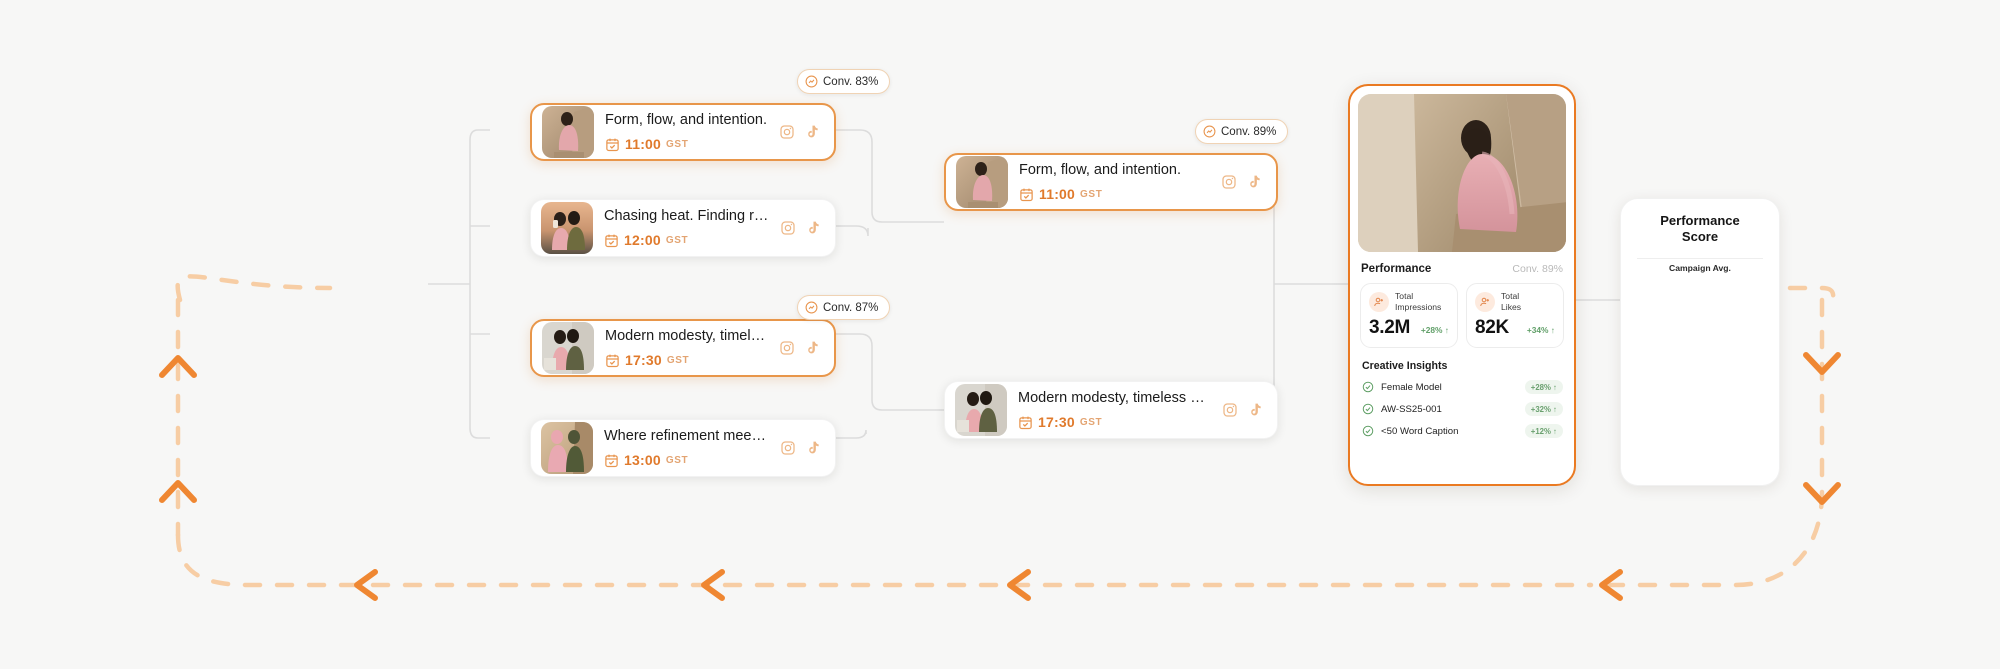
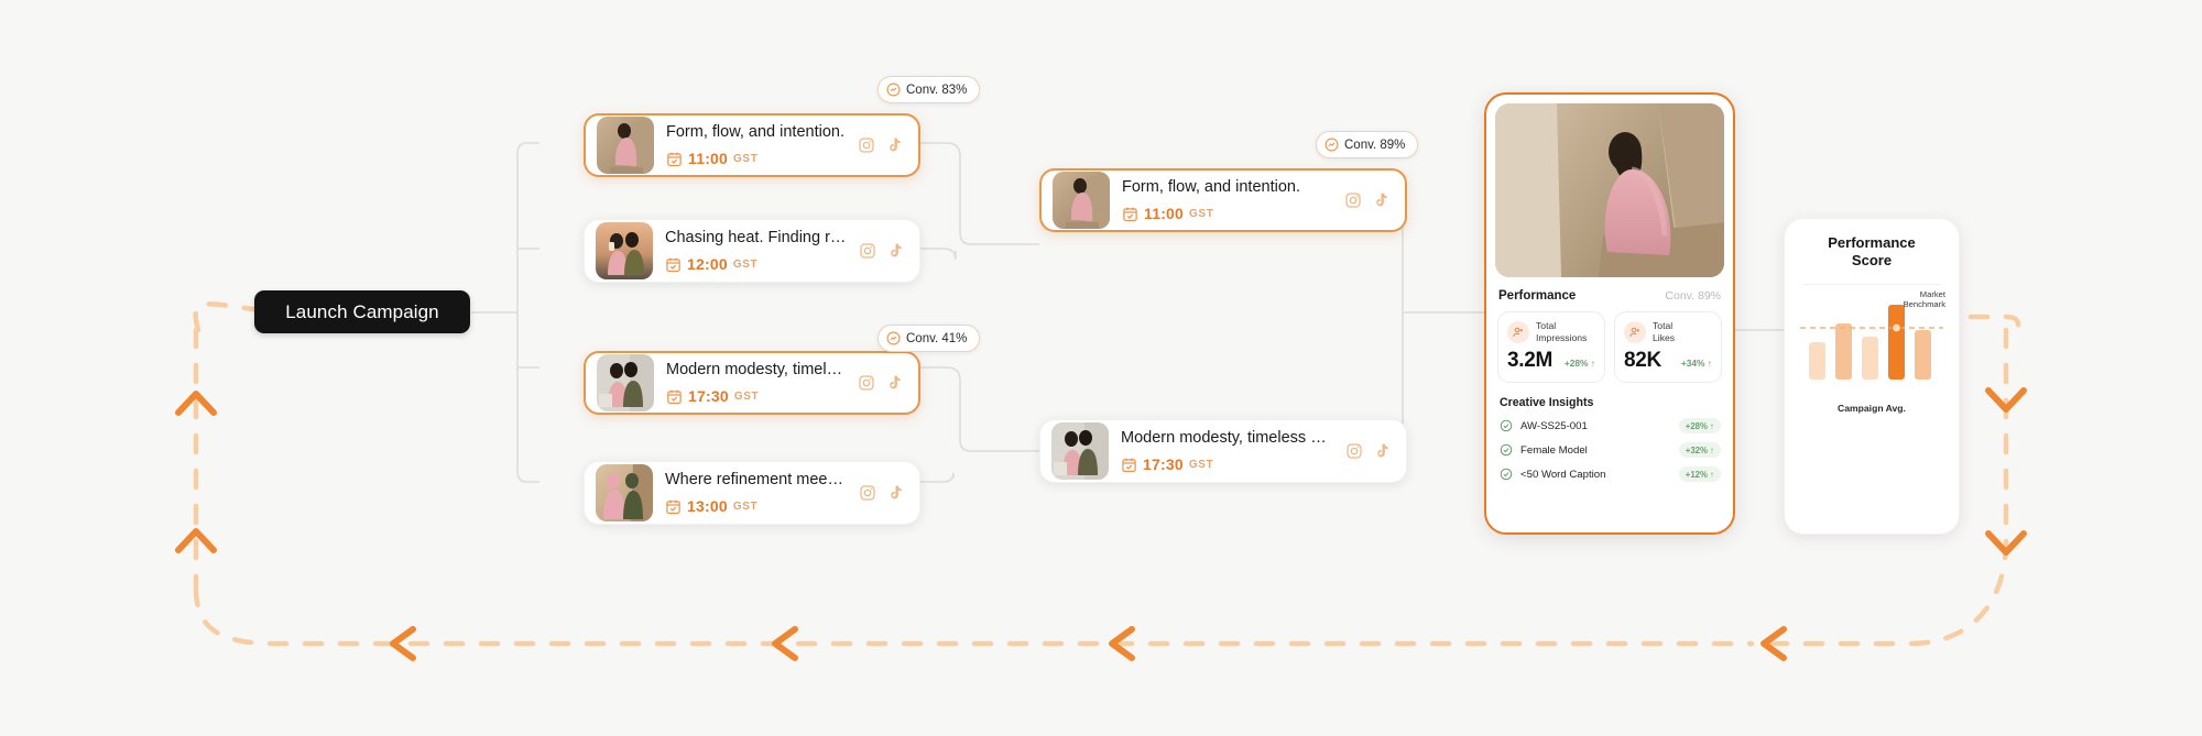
+ Launch Campaign
  Form, flow, and intention.
  11:00
  GST
  Chasing heat. Finding rhy
  12:00
  GST
  Modern modesty, timeles
  17:30
  GST
  Where refinement meets r
  13:00
  GST
  Form, flow, and intention.
  11:00
  GST
  Modern modesty, timeless by..
  17:30
  GST
  Conv. 83%
  Conv. 89%
- Conv. 87%
+ Conv. 41%
  Performance
  Conv. 89%
  Total
  Impressions
  3.2M
  +28% ↑
  Total
  Likes
  82K
  +34% ↑
  Creative Insights
- Female Model
+ AW-SS25-001
  +28% ↑
- AW-SS25-001
+ Female Model
  +32% ↑
  <50 Word Caption
  +12% ↑
  Performance
  Score
+ Market
+ Benchmark
  Campaign Avg.
